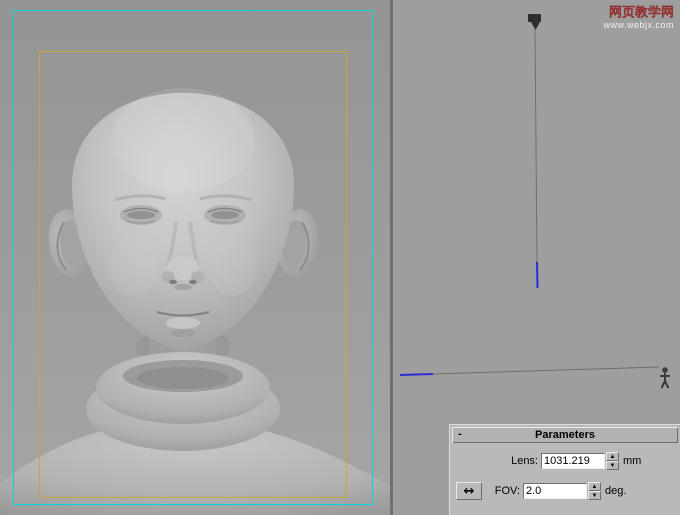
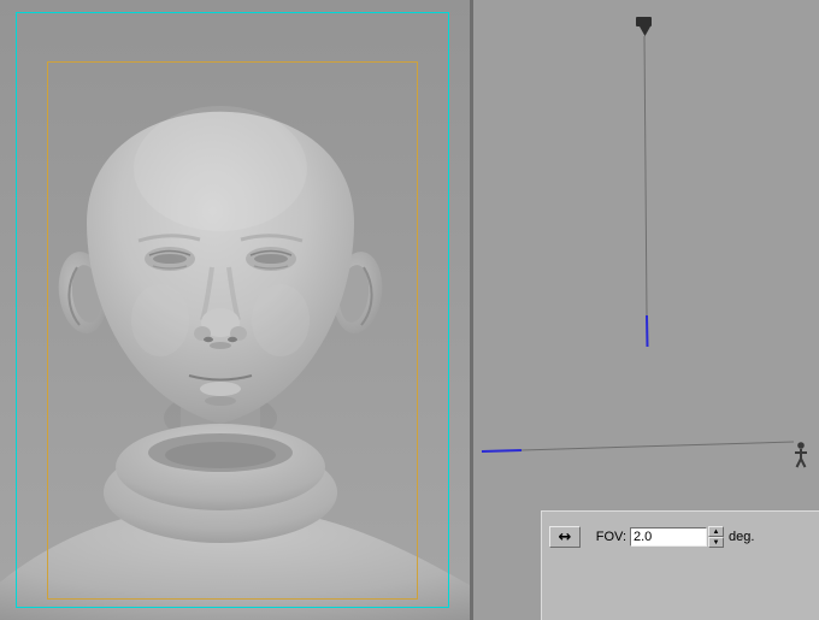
- 网页教学网
- www.webjx.com
- -
- Parameters
- Lens:
- 1031.219
- mm
  ↔
  FOV:
  2.0
  deg.
